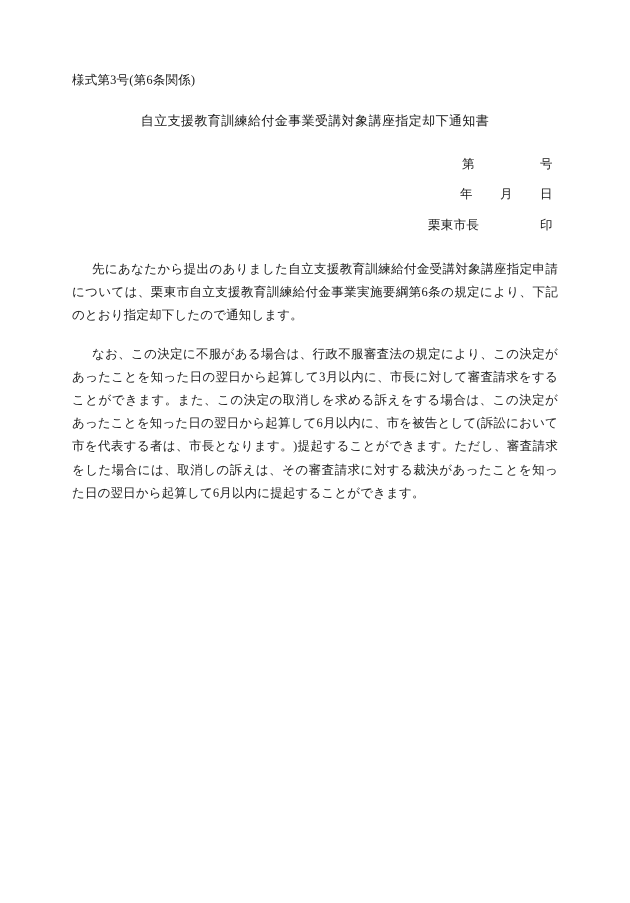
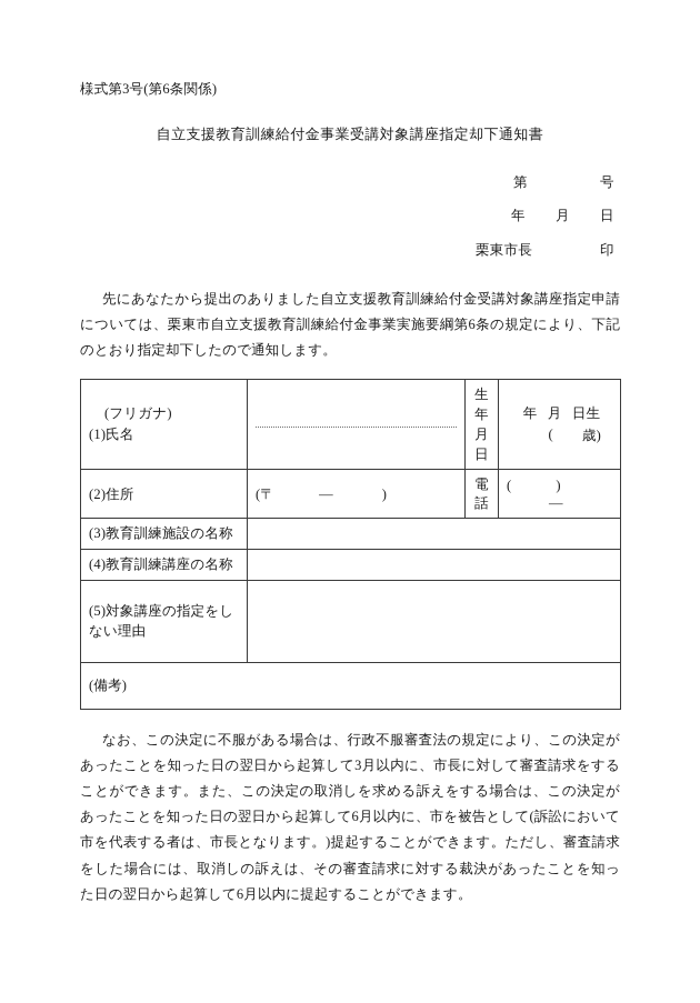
  様式第3号(第6条関係)
  自立支援教育訓練給付金事業受講対象講座指定却下通知書
  第
  号
  年
  月
  日
  栗東市長
  印
  先にあなたから提出のありました自立支援教育訓練給付金受講対象講座指定申請については、栗東市自立支援教育訓練給付金事業実施要綱第6条の規定により、下記のとおり指定却下したので通知します。
+ (フリガナ) (1)氏名		生年 月日	年 月 日生 ( 歳)
+ (2)住所	(〒 — )	電話	( ) —
+ (3)教育訓練施設の名称
+ (4)教育訓練講座の名称
+ (5)対象講座の指定をしない理由
+ (備考)
  なお、この決定に不服がある場合は、行政不服審査法の規定により、この決定があったことを知った日の翌日から起算して3月以内に、市長に対して審査請求をすることができます。また、この決定の取消しを求める訴えをする場合は、この決定があったことを知った日の翌日から起算して6月以内に、市を被告として(訴訟において市を代表する者は、市長となります。)提起することができます。ただし、審査請求をした場合には、取消しの訴えは、その審査請求に対する裁決があったことを知った日の翌日から起算して6月以内に提起することができます。
